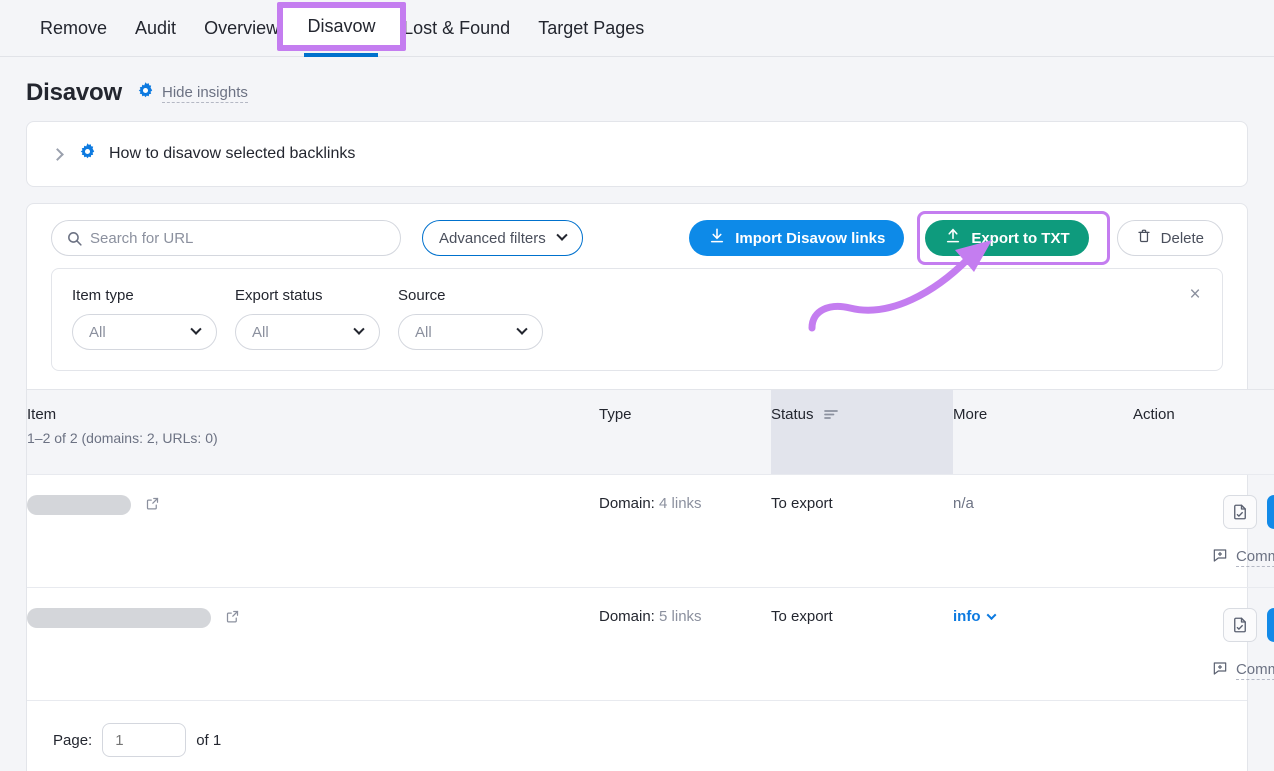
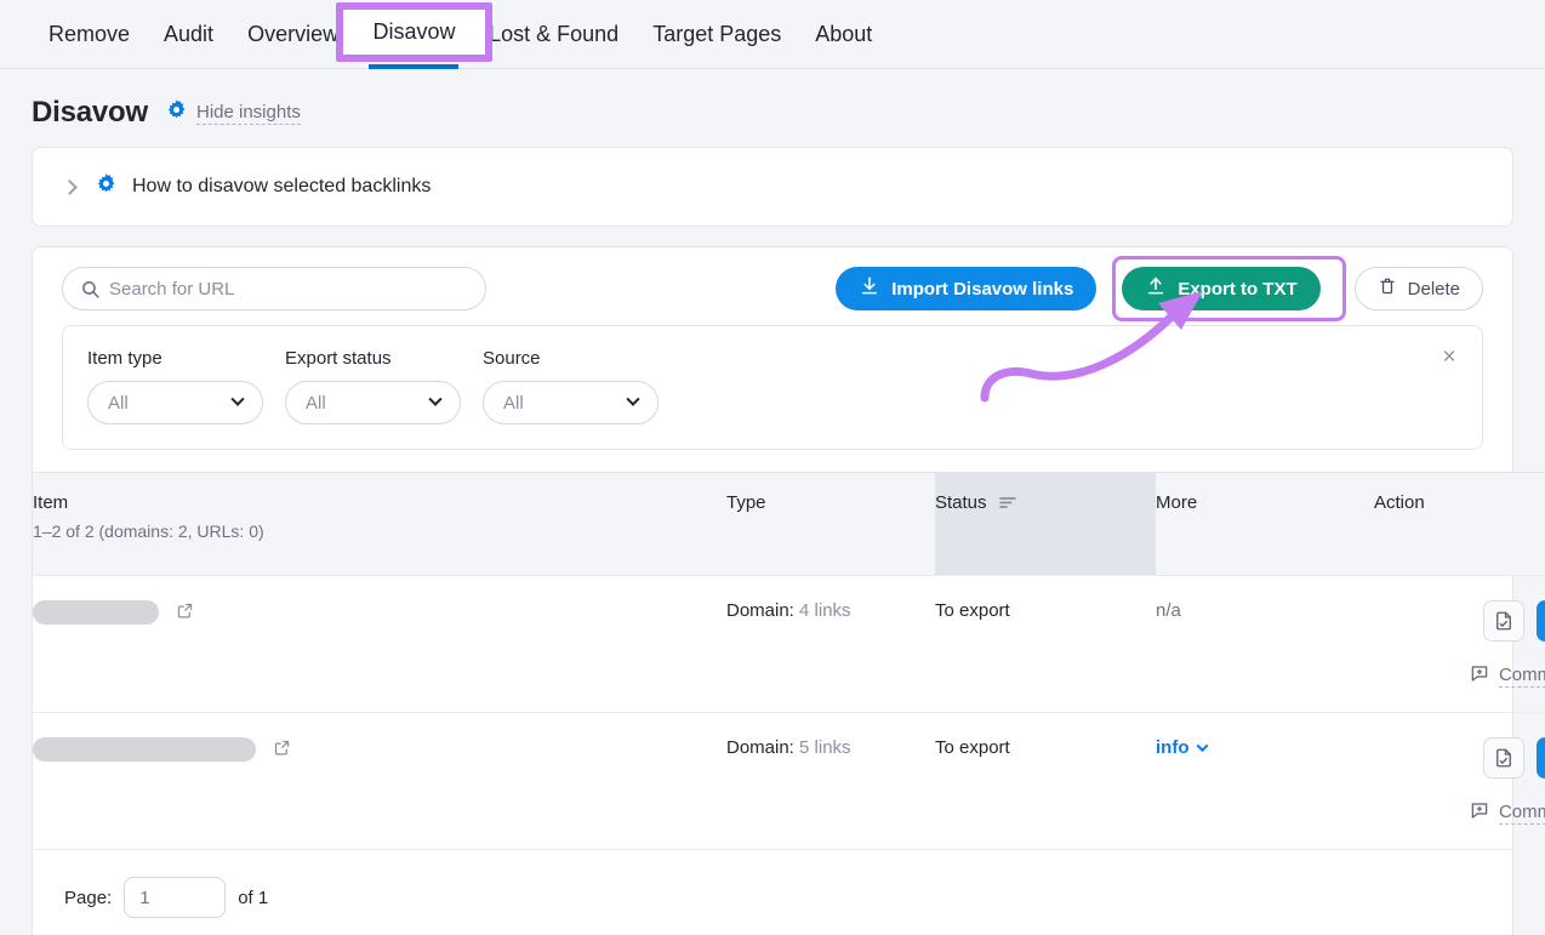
  Remove
  Audit
  Overview
  Lost & Found
  Target Pages
+ About
  Disavow
  Disavow
  Hide insights
  How to disavow selected backlinks
  Search for URL
- Advanced filters
  Import Disavow links
  Export to TXT
  Delete
  Item type
  All
  Export status
  All
  Source
  All
  ×
  Item 1–2 of 2 (domains: 2, URLs: 0)	Type	Status	More	Action
  	Domain: 4 links	To export	n/a	Com
  	Domain: 5 links	To export	info	Com
  Page:
  1
  of 1
